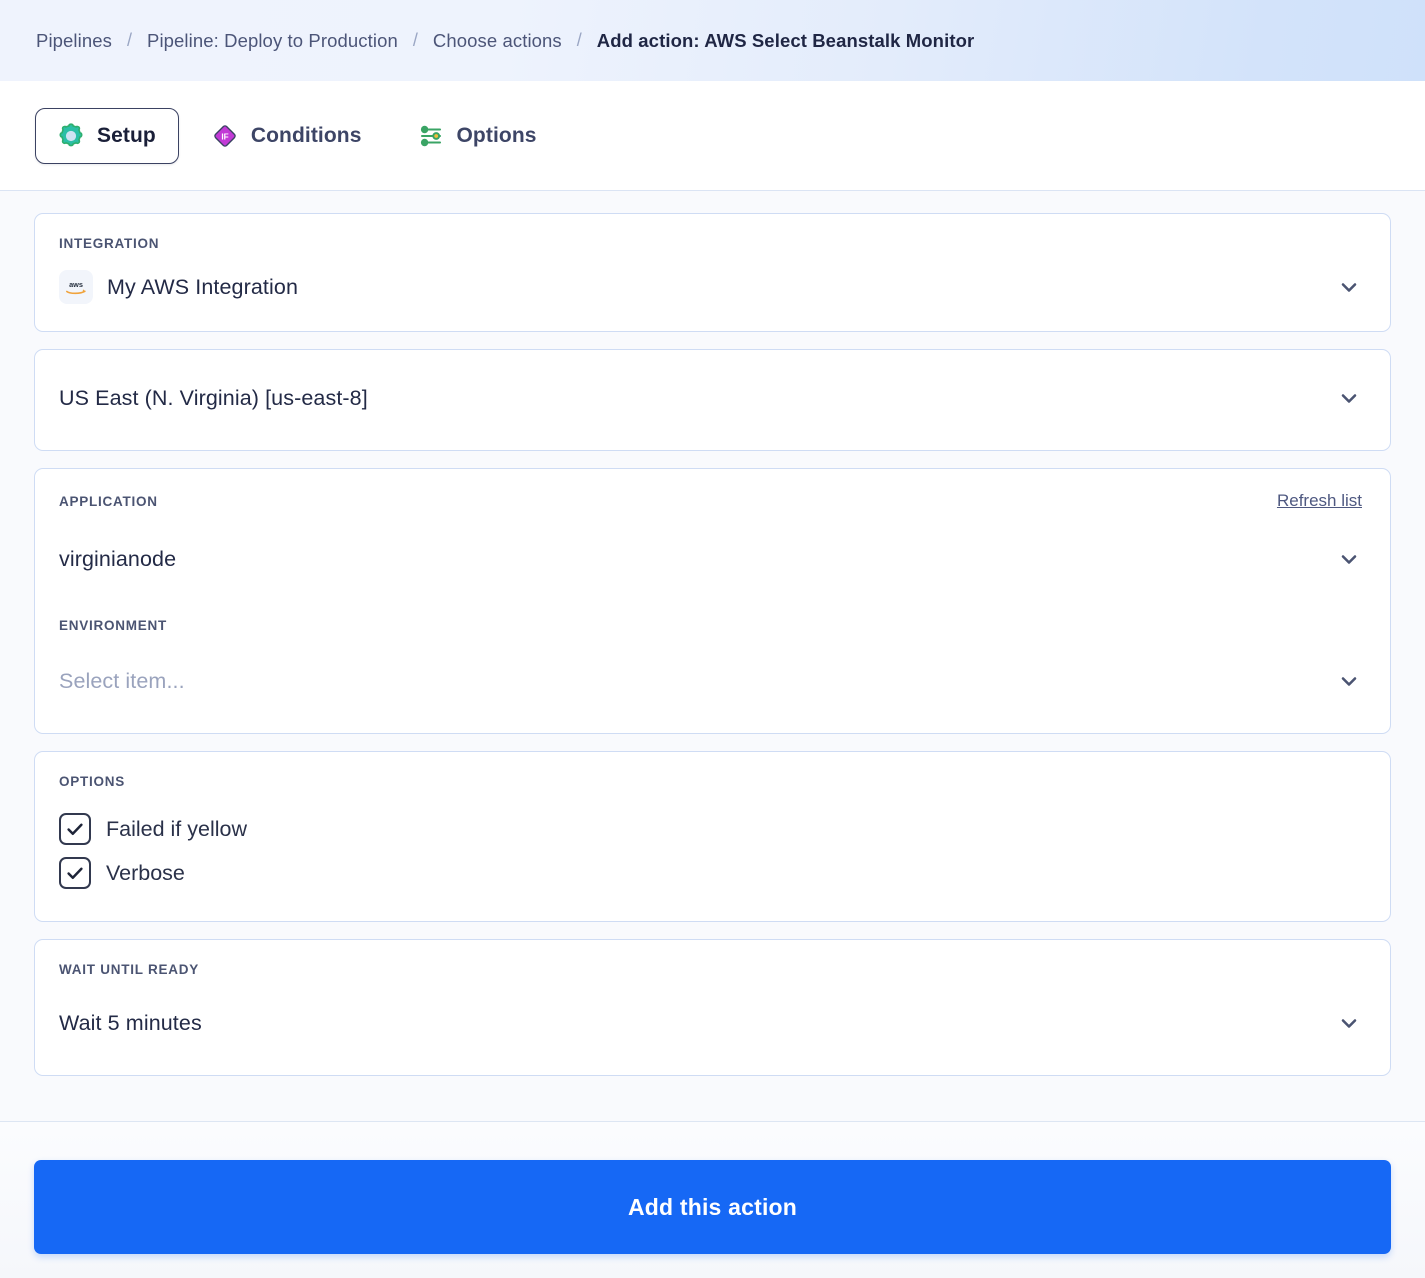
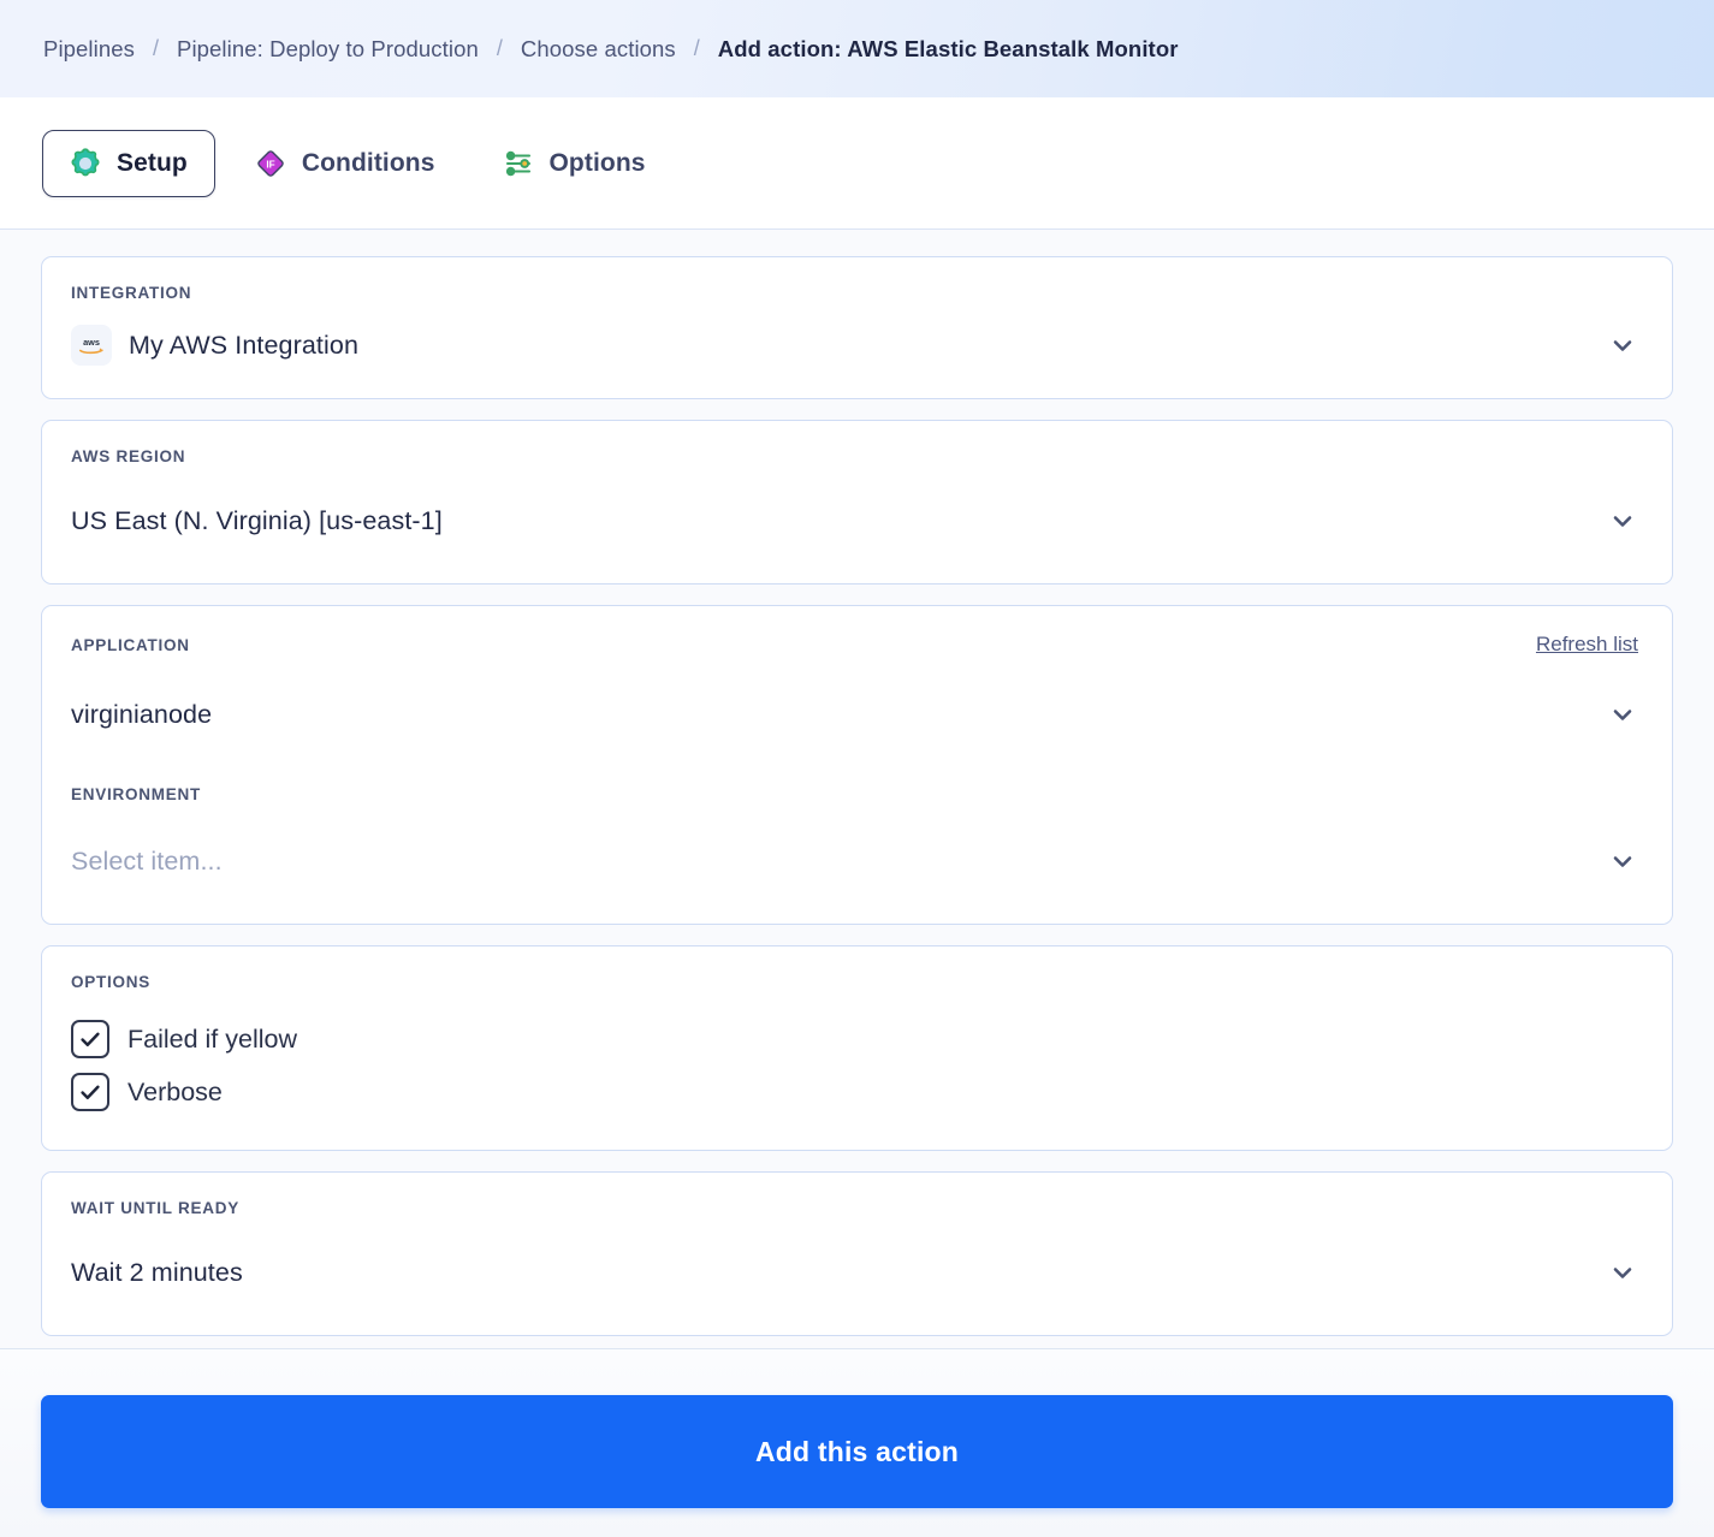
  Pipelines
  /
  Pipeline: Deploy to Production
  /
  Choose actions
  /
- Add action: AWS Select Beanstalk Monitor
+ Add action: AWS Elastic Beanstalk Monitor
  Setup
  IF
  Conditions
  Options
  INTEGRATION
  aws
  My AWS Integration
+ AWS REGION
- US East (N. Virginia) [us-east-8]
+ US East (N. Virginia) [us-east-1]
  APPLICATION
  Refresh list
  virginianode
  ENVIRONMENT
  Select item...
  OPTIONS
  Failed if yellow
  Verbose
  WAIT UNTIL READY
- Wait 5 minutes
+ Wait 2 minutes
  Add this action
